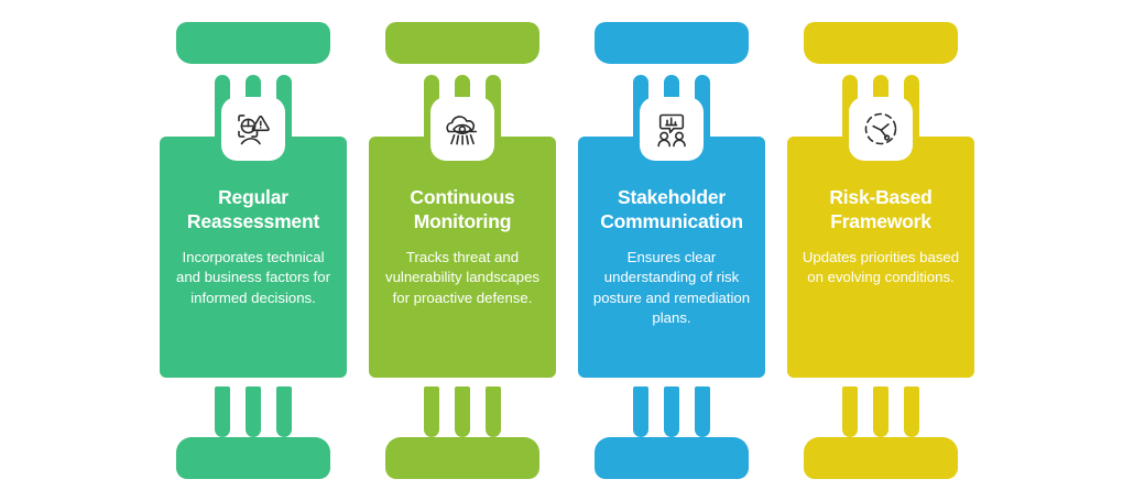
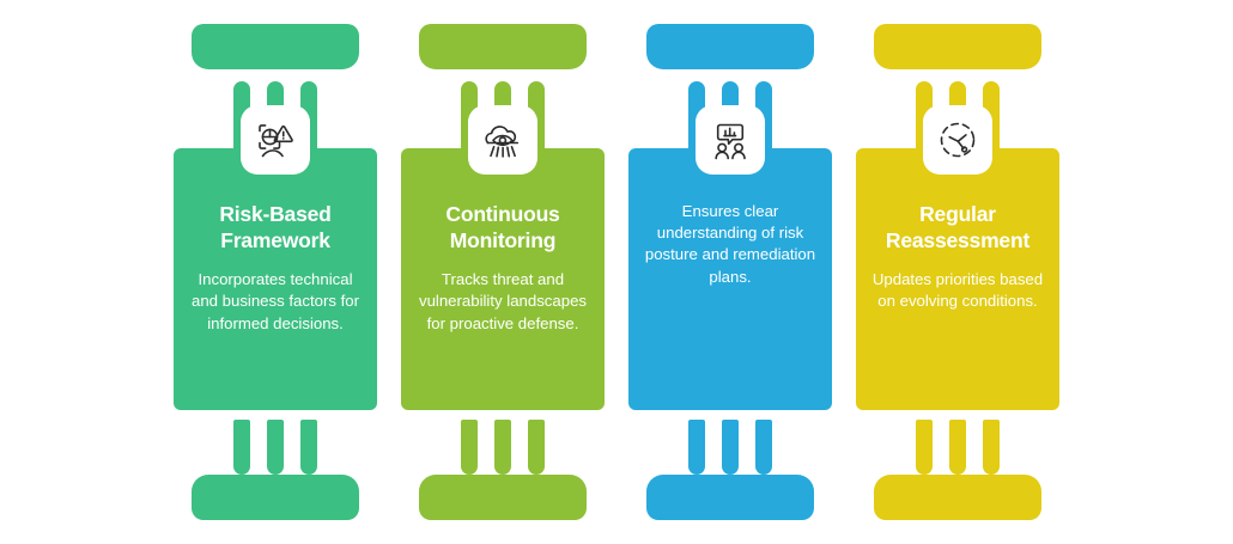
- Regular Reassessment
+ Risk-Based Framework
  Incorporates technical and business factors for informed decisions.
  Continuous Monitoring
  Tracks threat and vulnerability landscapes for proactive defense.
- Stakeholder Communication
  Ensures clear understanding of risk posture and remediation plans.
- Risk-Based Framework
+ Regular Reassessment
  Updates priorities based on evolving conditions.
